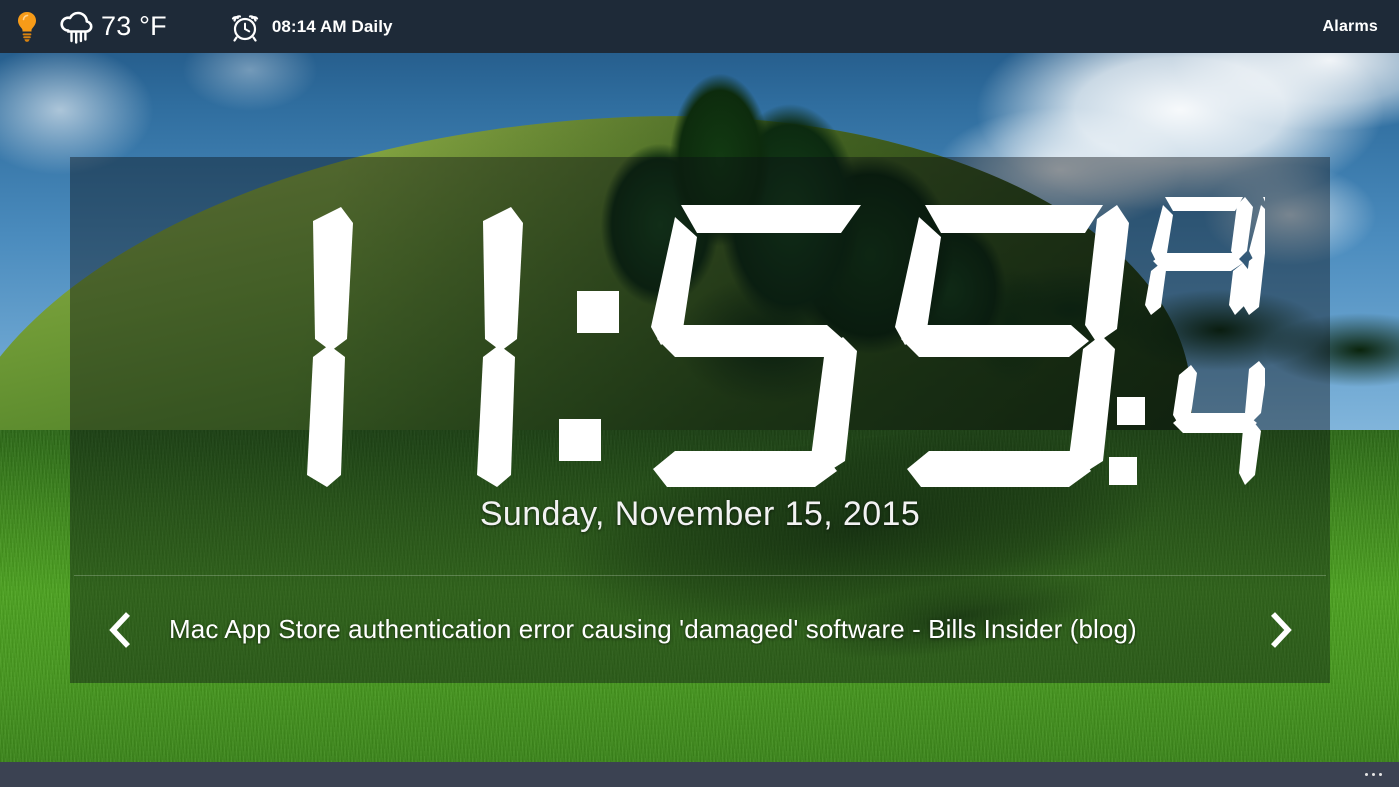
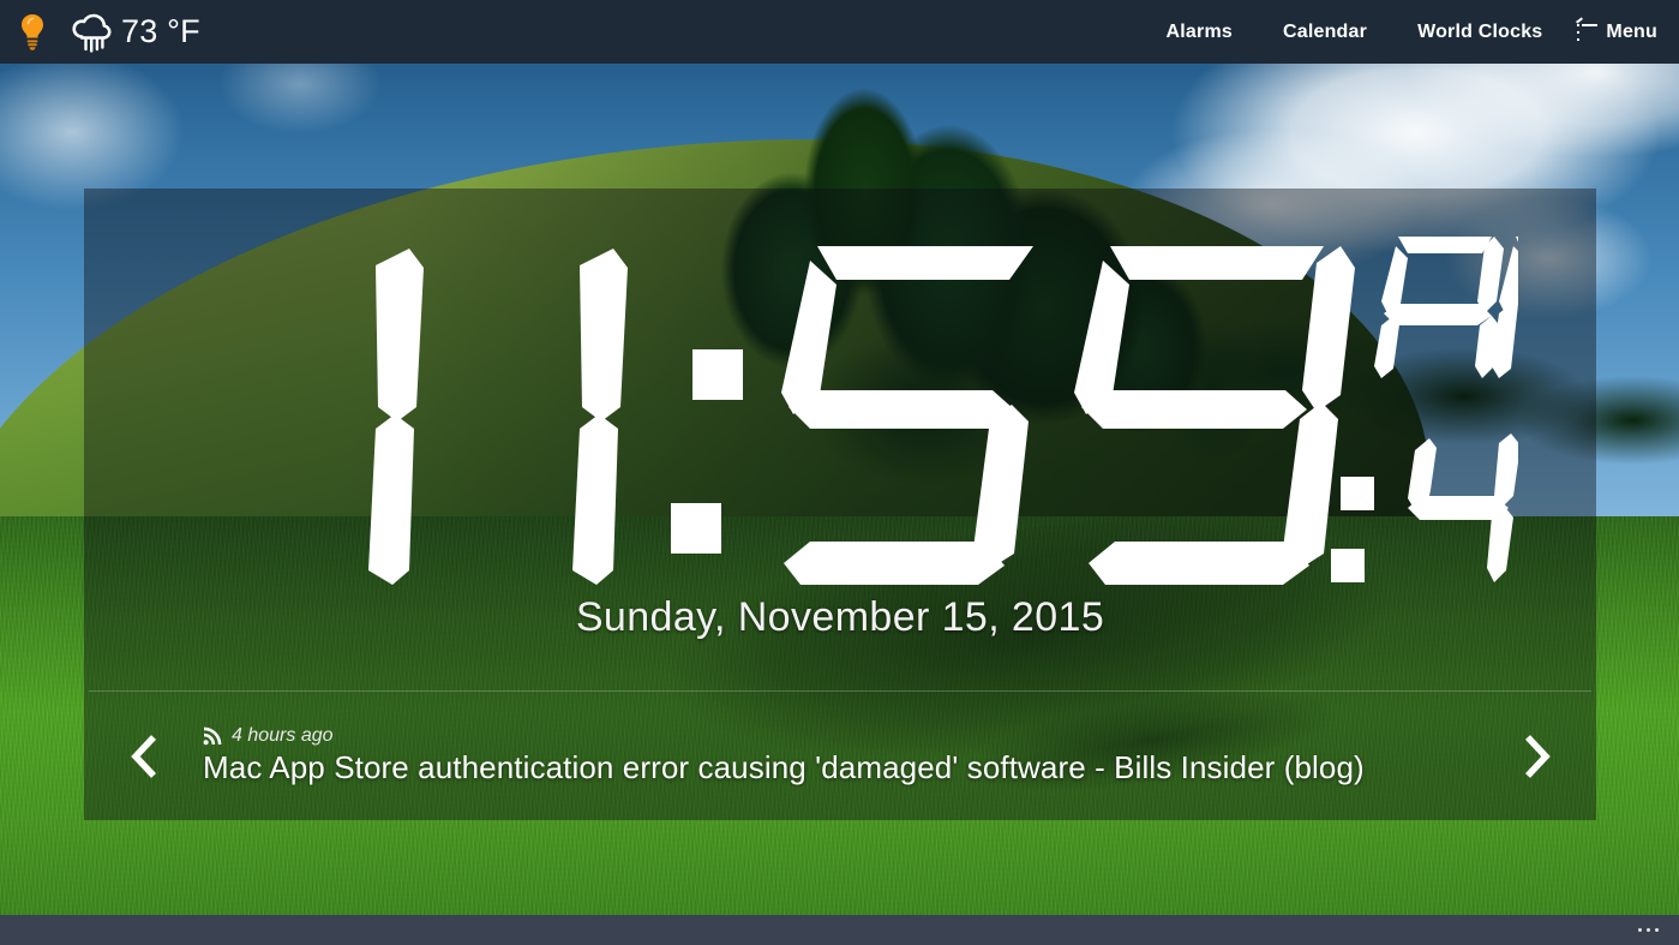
  73 °F
- 08:14 AM Daily
  Alarms
+ Calendar
+ World Clocks
+ Menu
  Sunday, November 15, 2015
+ 4 hours ago
  Mac App Store authentication error causing 'damaged' software - Bills Insider (blog)
